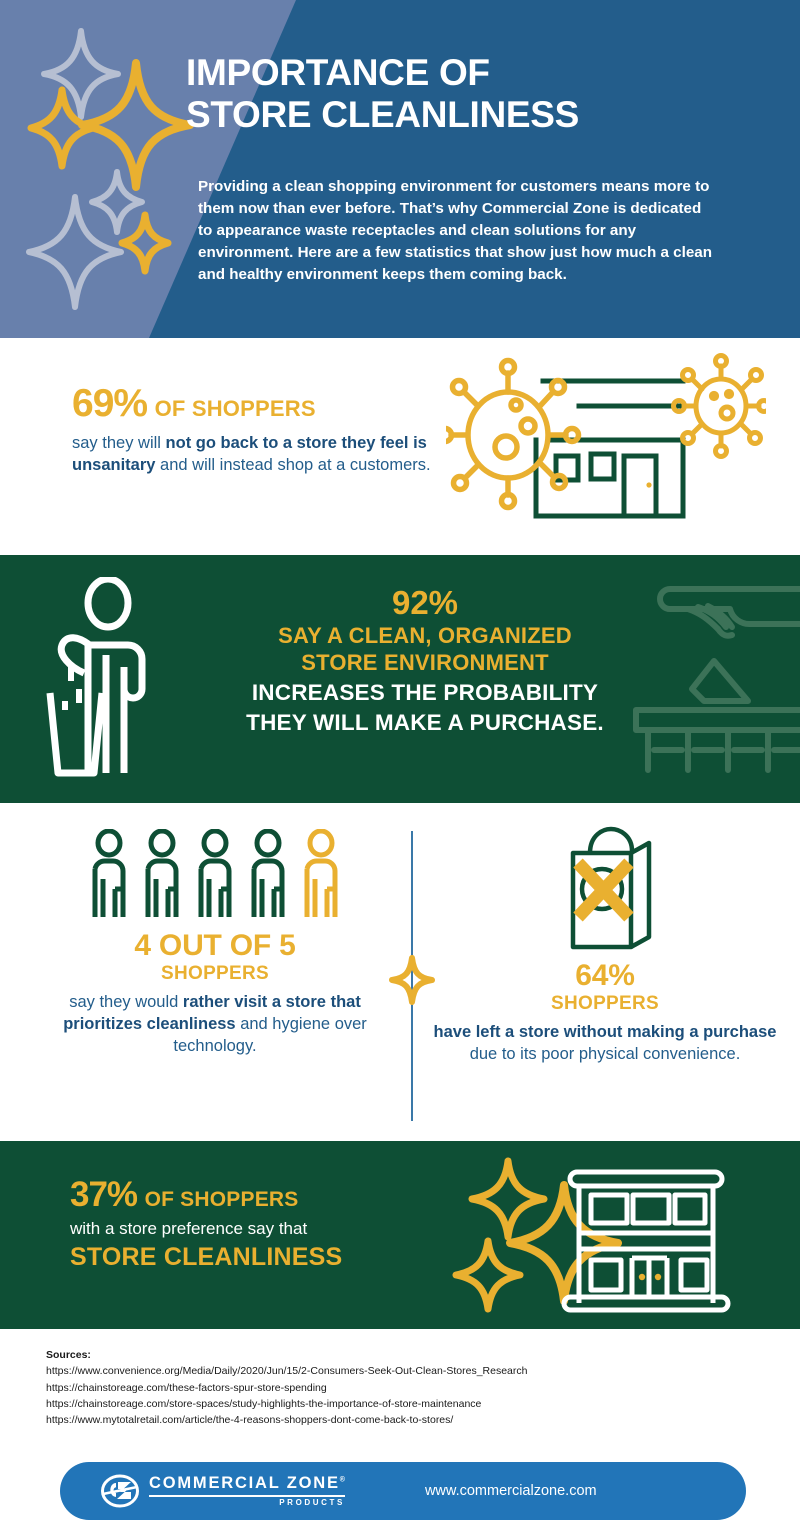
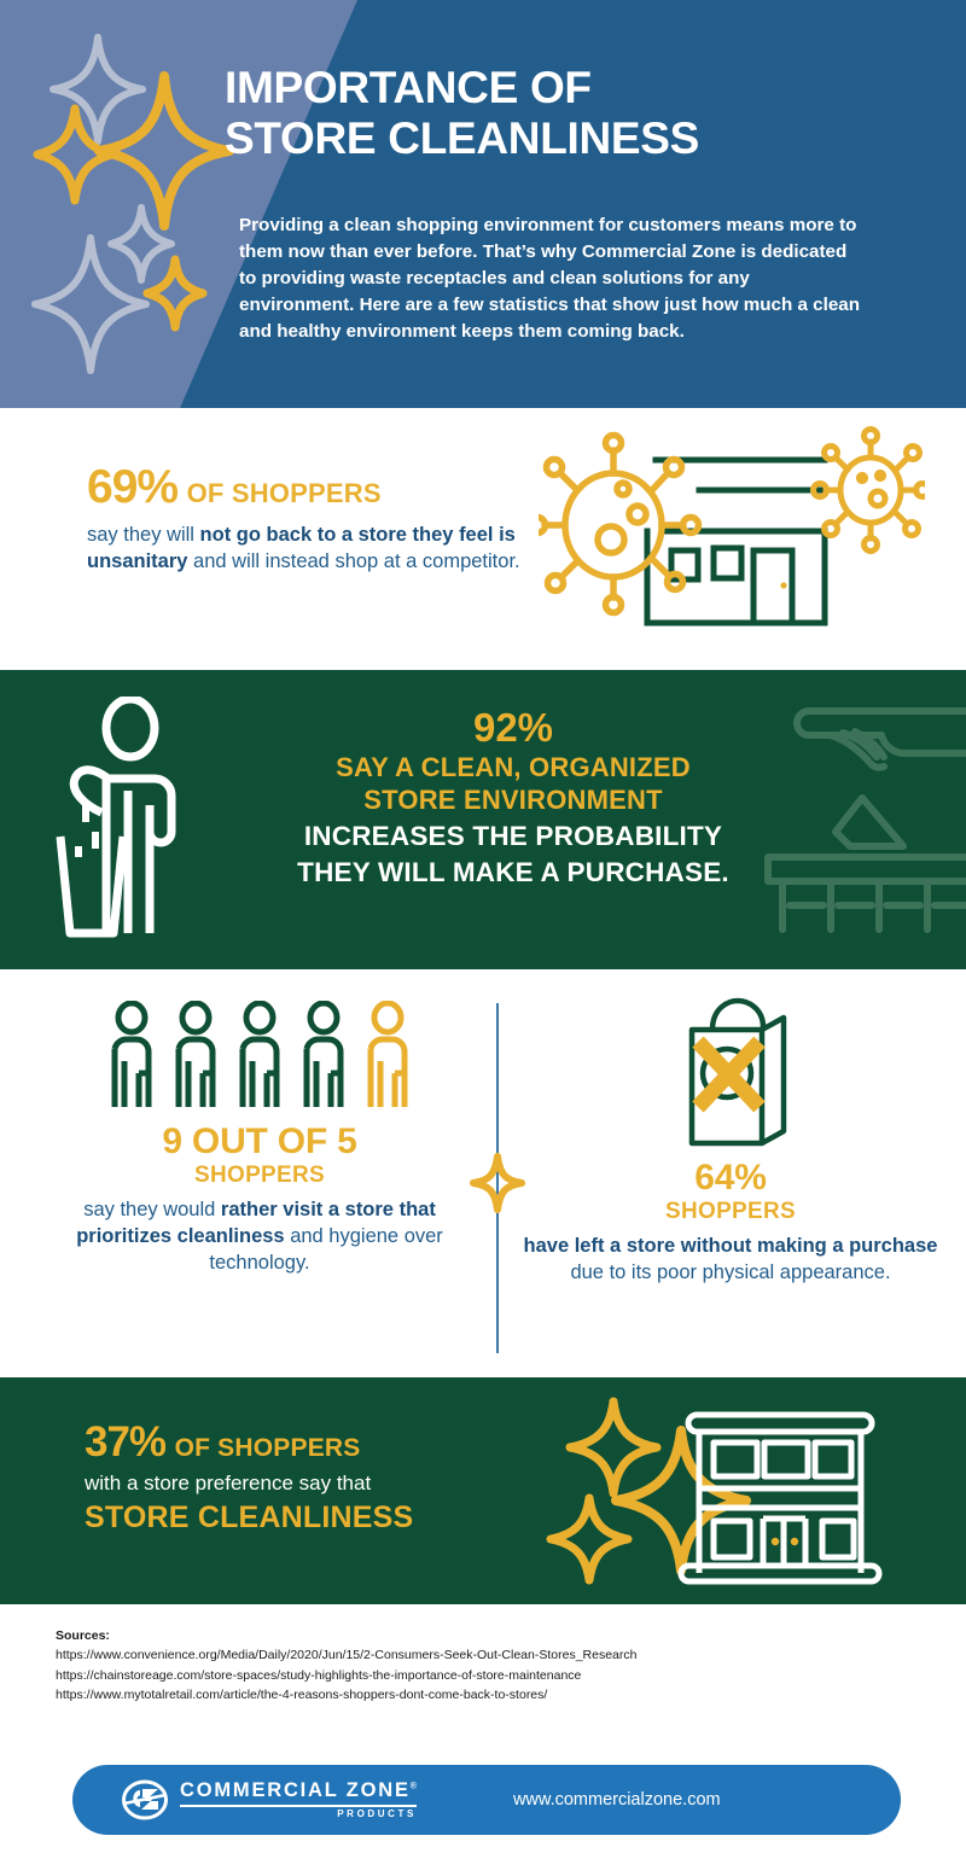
  IMPORTANCE OF
  STORE CLEANLINESS
- Providing a clean shopping environment for customers means more to them now than ever before. That’s why Commercial Zone is dedicated to appearance waste receptacles and clean solutions for any environment. Here are a few statistics that show just how much a clean and healthy environment keeps them coming back.
+ Providing a clean shopping environment for customers means more to them now than ever before. That’s why Commercial Zone is dedicated to providing waste receptacles and clean solutions for any environment. Here are a few statistics that show just how much a clean and healthy environment keeps them coming back.
  69% OF SHOPPERS
- say they will not go back to a store they feel is unsanitary and will instead shop at a customers.
+ say they will not go back to a store they feel is unsanitary and will instead shop at a competitor.
  92%
  SAY A CLEAN, ORGANIZED
  STORE ENVIRONMENT
  INCREASES THE PROBABILITY
  THEY WILL MAKE A PURCHASE.
- 4 OUT OF 5
+ 9 OUT OF 5
  SHOPPERS
  say they would rather visit a store that prioritizes cleanliness and hygiene over technology.
  64%
  SHOPPERS
- have left a store without making a purchase due to its poor physical convenience.
+ have left a store without making a purchase due to its poor physical appearance.
  37% OF SHOPPERS
  with a store preference say that
  STORE CLEANLINESS
  Sources:
  https://www.convenience.org/Media/Daily/2020/Jun/15/2-Consumers-Seek-Out-Clean-Stores_Research
- https://chainstoreage.com/these-factors-spur-store-spending
  https://chainstoreage.com/store-spaces/study-highlights-the-importance-of-store-maintenance
  https://www.mytotalretail.com/article/the-4-reasons-shoppers-dont-come-back-to-stores/
  COMMERCIAL ZONE
  PRODUCTS
  www.commercialzone.com
